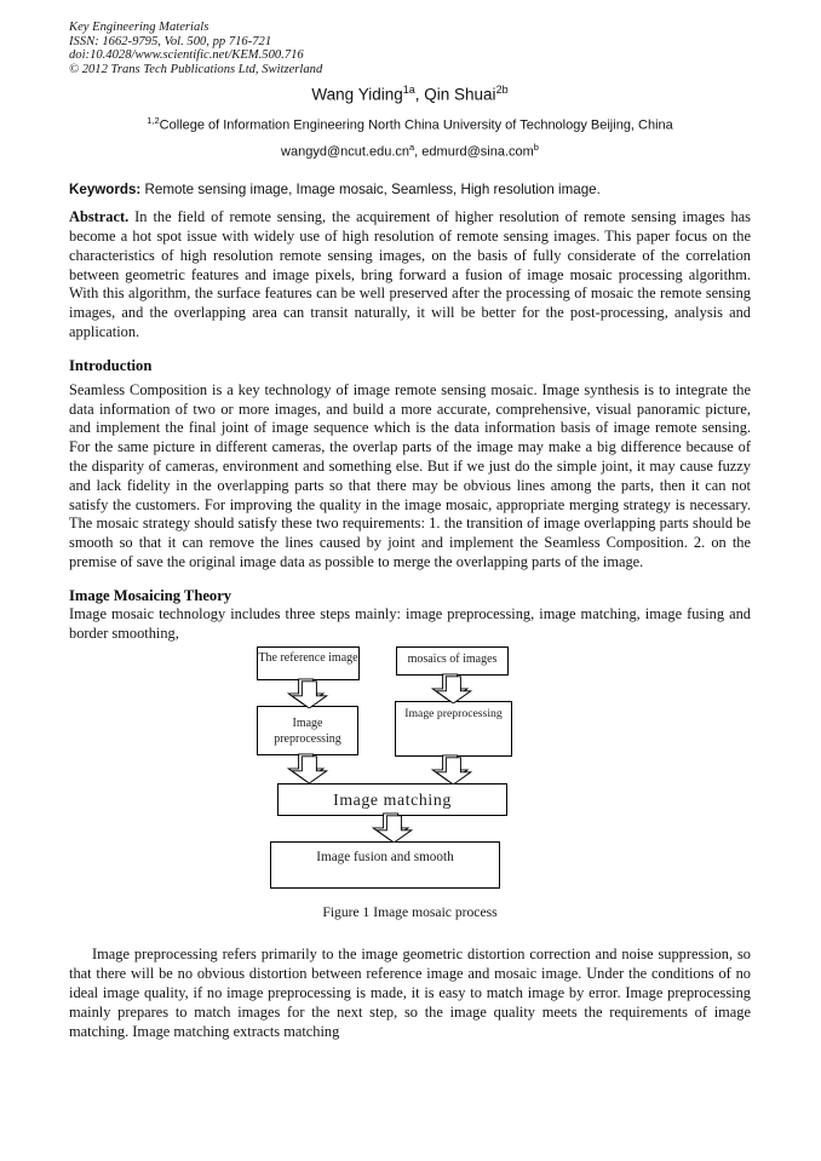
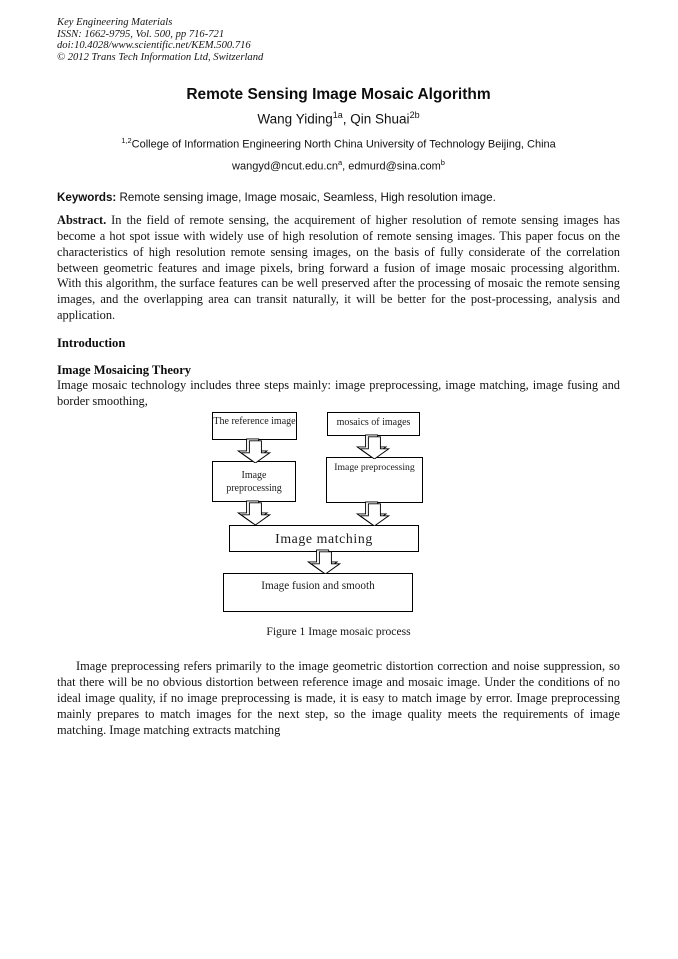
  Key Engineering Materials
  ISSN: 1662-9795, Vol. 500, pp 716-721
  doi:10.4028/www.scientific.net/KEM.500.716
- © 2012 Trans Tech Publications Ltd, Switzerland
+ © 2012 Trans Tech Information Ltd, Switzerland
+ Remote Sensing Image Mosaic Algorithm
  Wang Yiding1a, Qin Shuai2b
  1,2College of Information Engineering North China University of Technology Beijing, China
  wangyd@ncut.edu.cna, edmurd@sina.comb
  Keywords: Remote sensing image, Image mosaic, Seamless, High resolution image.
  Abstract. In the field of remote sensing, the acquirement of higher resolution of remote sensing images has become a hot spot issue with widely use of high resolution of remote sensing images. This paper focus on the characteristics of high resolution remote sensing images, on the basis of fully considerate of the correlation between geometric features and image pixels, bring forward a fusion of image mosaic processing algorithm. With this algorithm, the surface features can be well preserved after the processing of mosaic the remote sensing images, and the overlapping area can transit naturally, it will be better for the post-processing, analysis and application.
  Introduction
- Seamless Composition is a key technology of image remote sensing mosaic. Image synthesis is to integrate the data information of two or more images, and build a more accurate, comprehensive, visual panoramic picture, and implement the final joint of image sequence which is the data information basis of image remote sensing. For the same picture in different cameras, the overlap parts of the image may make a big difference because of the disparity of cameras, environment and something else. But if we just do the simple joint, it may cause fuzzy and lack fidelity in the overlapping parts so that there may be obvious lines among the parts, then it can not satisfy the customers. For improving the quality in the image mosaic, appropriate merging strategy is necessary. The mosaic strategy should satisfy these two requirements: 1. the transition of image overlapping parts should be smooth so that it can remove the lines caused by joint and implement the Seamless Composition. 2. on the premise of save the original image data as possible to merge the overlapping parts of the image.
  Image Mosaicing Theory
  Image mosaic technology includes three steps mainly: image preprocessing, image matching, image fusing and border smoothing,
  The reference image
  mosaics of images
  Image preprocessing
  Image preprocessing
  Image matching
  Image fusion and smooth
  Figure 1 Image mosaic process
  Image preprocessing refers primarily to the image geometric distortion correction and noise suppression, so that there will be no obvious distortion between reference image and mosaic image. Under the conditions of no ideal image quality, if no image preprocessing is made, it is easy to match image by error. Image preprocessing mainly prepares to match images for the next step, so the image quality meets the requirements of image matching. Image matching extracts matching
